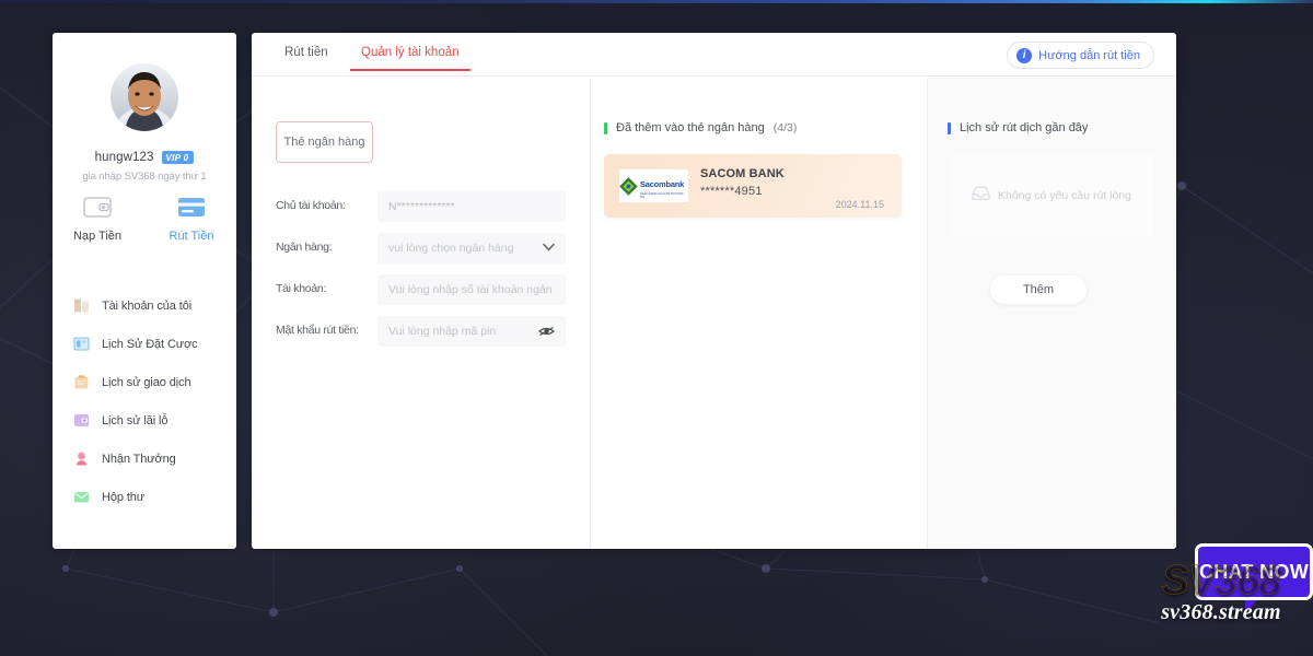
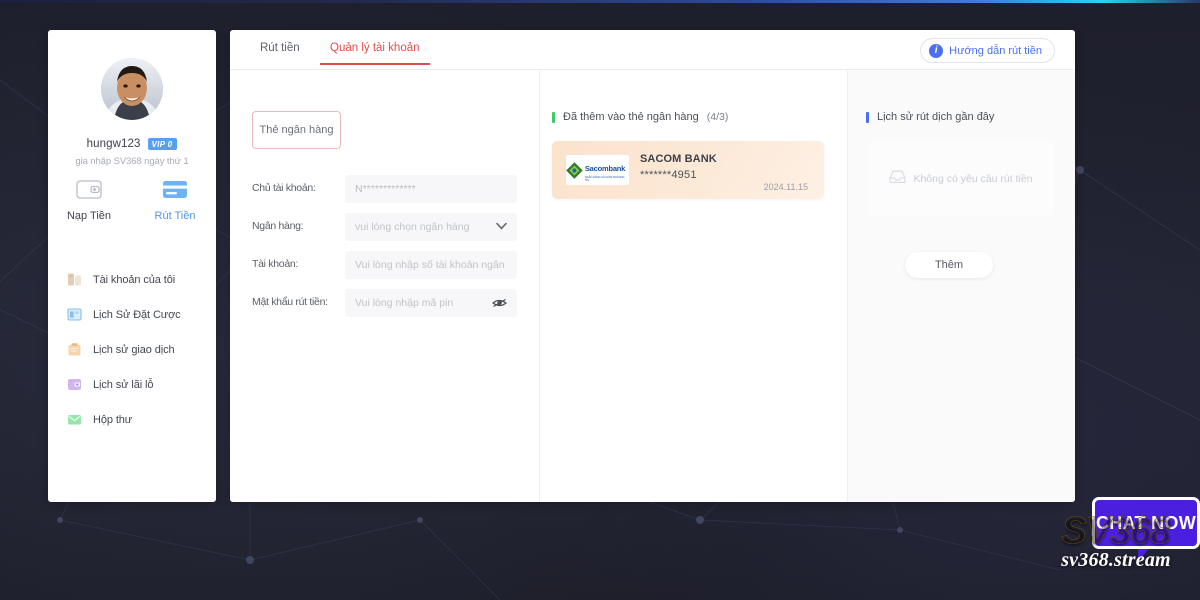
  hungw123
  VIP 0
  gia nhập SV368 ngày thứ 1
  Nạp Tiền
  Rút Tiền
  Tài khoản của tôi
  Lịch Sử Đặt Cược
  Lịch sử giao dịch
  Lịch sử lãi lỗ
- Nhận Thưởng
  Hộp thư
  Rút tiền
  Quản lý tài khoản
  i
  Hướng dẫn rút tiền
  Thẻ ngân hàng
  Chủ tài khoản:
  N*************
  Ngân hàng:
  vui lòng chọn ngân hàng
  Tài khoản:
  Vui lòng nhập số tài khoản ngân
  Mật khẩu rút tiền:
  Vui lòng nhập mã pin
  Đã thêm vào thẻ ngân hàng
  (4/3)
  Sacombank
  SACOM BANK
  *******4951
  2024.11.15
  Lịch sử rút dịch gần đây
- Không có yêu cầu rút lòng
+ Không có yêu cầu rút tiền
  Thêm
  CHAT NOW
  SV368
  sv368.stream
